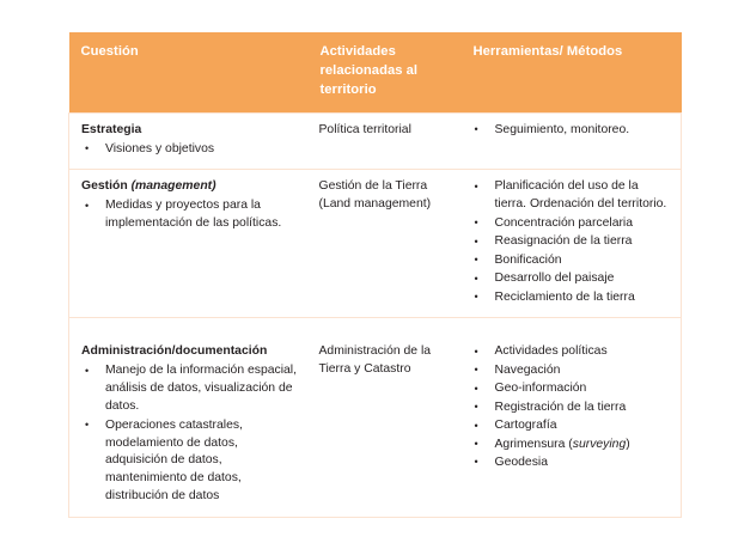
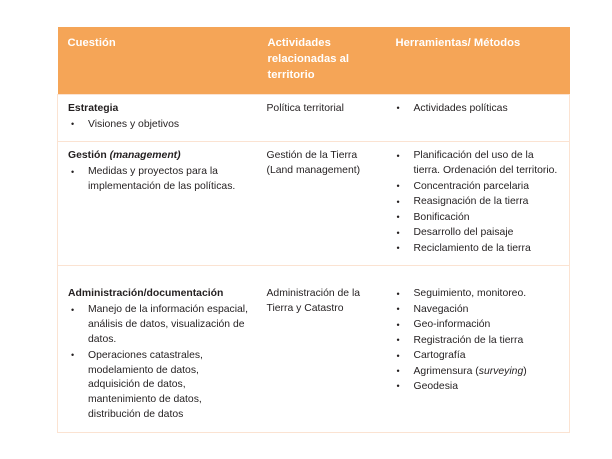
  Cuestión	Actividades relacionadas al territorio	Herramientas/ Métodos
- Estrategia Visiones y objetivos	Política territorial	Seguimiento, monitoreo.
+ Estrategia Visiones y objetivos	Política territorial	Actividades políticas
  Gestión (management) Medidas y proyectos para la implementación de las políticas.	Gestión de la Tierra (Land management)	Planificación del uso de la tierra. Ordenación del territorio. Concentración parcelaria Reasignación de la tierra Bonificación Desarrollo del paisaje Reciclamiento de la tierra
- Administración/documentación Manejo de la información espacial, análisis de datos, visualización de datos. Operaciones catastrales, modelamiento de datos, adquisición de datos, mantenimiento de datos, distribución de datos	Administración de la Tierra y Catastro	Actividades políticas Navegación Geo-información Registración de la tierra Cartografía Agrimensura (surveying) Geodesia
+ Administración/documentación Manejo de la información espacial, análisis de datos, visualización de datos. Operaciones catastrales, modelamiento de datos, adquisición de datos, mantenimiento de datos, distribución de datos	Administración de la Tierra y Catastro	Seguimiento, monitoreo. Navegación Geo-información Registración de la tierra Cartografía Agrimensura (surveying) Geodesia
